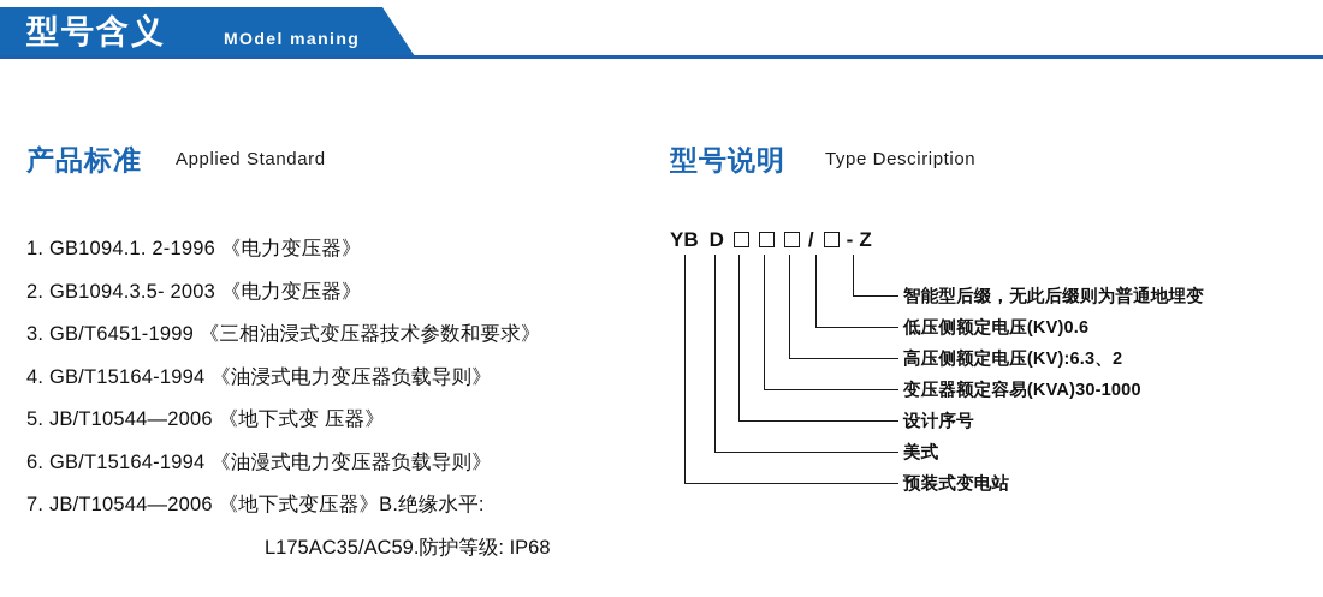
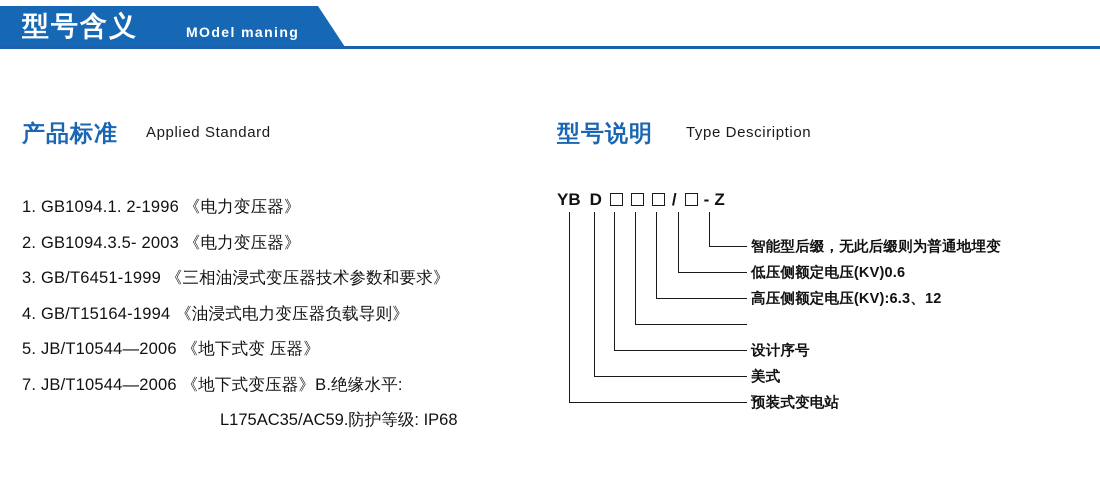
  型号含义
  MOdel maning
  产品标准
  Applied Standard
  型号说明
  Type Desciription
  1. GB1094.1. 2-1996 《电力变压器》
  2. GB1094.3.5- 2003 《电力变压器》
  3. GB/T6451-1999 《三相油浸式变压器技术参数和要求》
  4. GB/T15164-1994 《油浸式电力变压器负载导则》
  5. JB/T10544—2006 《地下式变 压器》
- 6. GB/T15164-1994 《油漫式电力变压器负载导则》
  7. JB/T10544—2006 《地下式变压器》B.绝缘水平:
  L175AC35/AC59.防护等级: IP68
  YB D / - Z
  智能型后缀，无此后缀则为普通地埋变
  低压侧额定电压(KV)0.6
- 高压侧额定电压(KV):6.3、2
+ 高压侧额定电压(KV):6.3、12
- 变压器额定容易(KVA)30-1000
  设计序号
  美式
  预装式变电站
